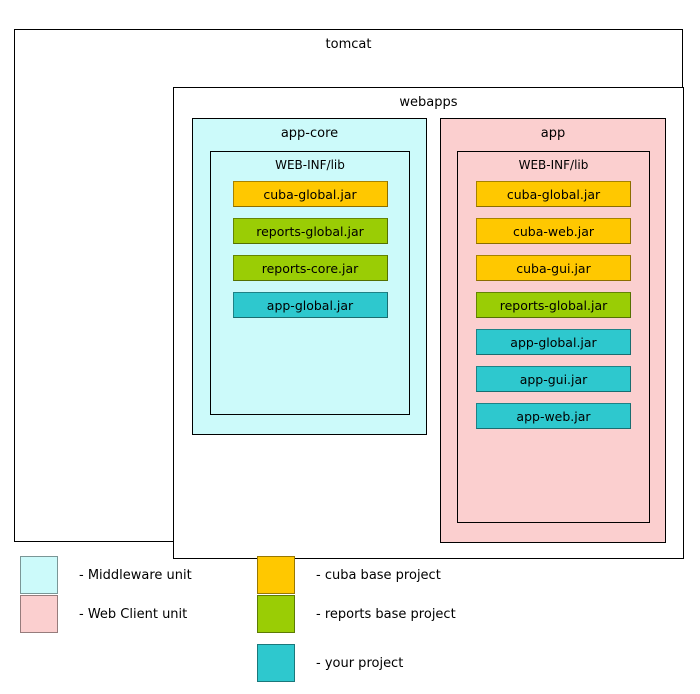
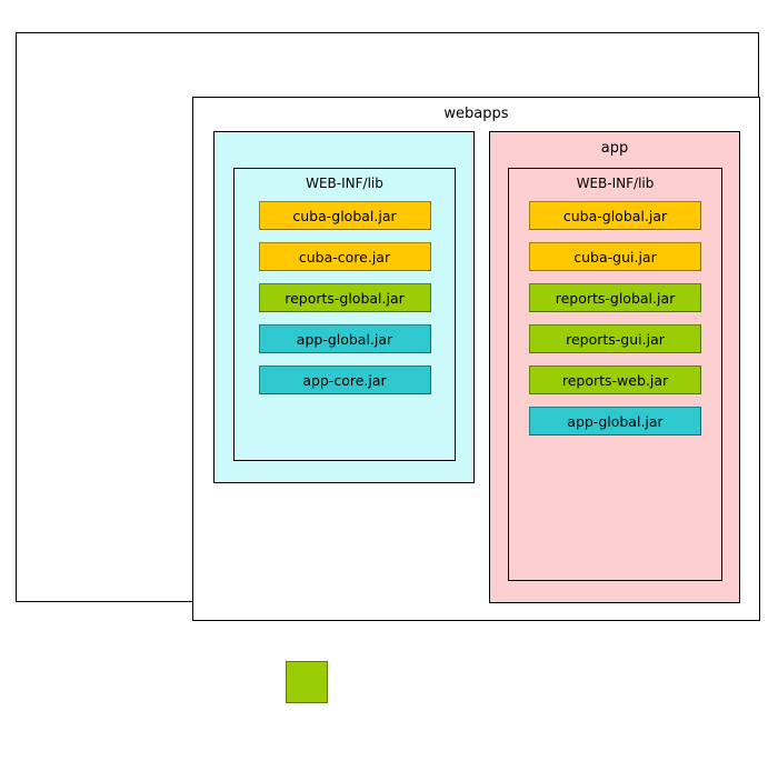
- tomcat
  webapps
- app-core
  WEB-INF/lib
  cuba-global.jar
+ cuba-core.jar
  reports-global.jar
- reports-core.jar
  app-global.jar
+ app-core.jar
  app
  WEB-INF/lib
  cuba-global.jar
- cuba-web.jar
  cuba-gui.jar
  reports-global.jar
+ reports-gui.jar
+ reports-web.jar
  app-global.jar
- app-gui.jar
- app-web.jar
- - Middleware unit
- - Web Client unit
- - cuba base project
- - reports base project
- - your project
